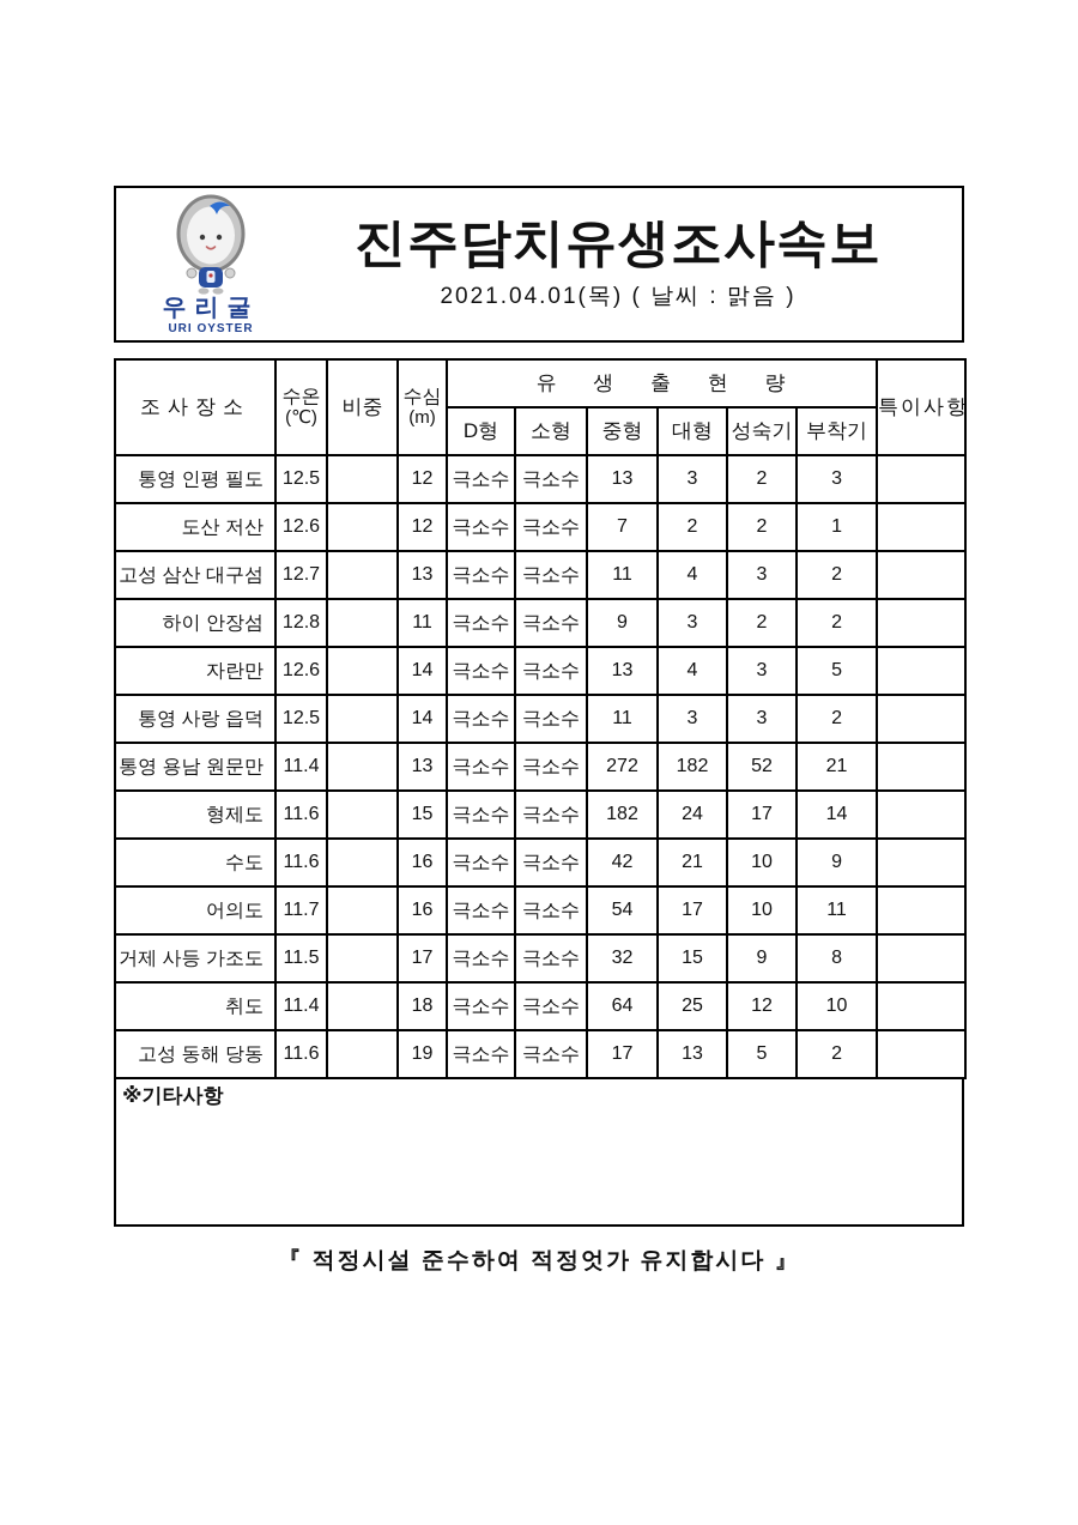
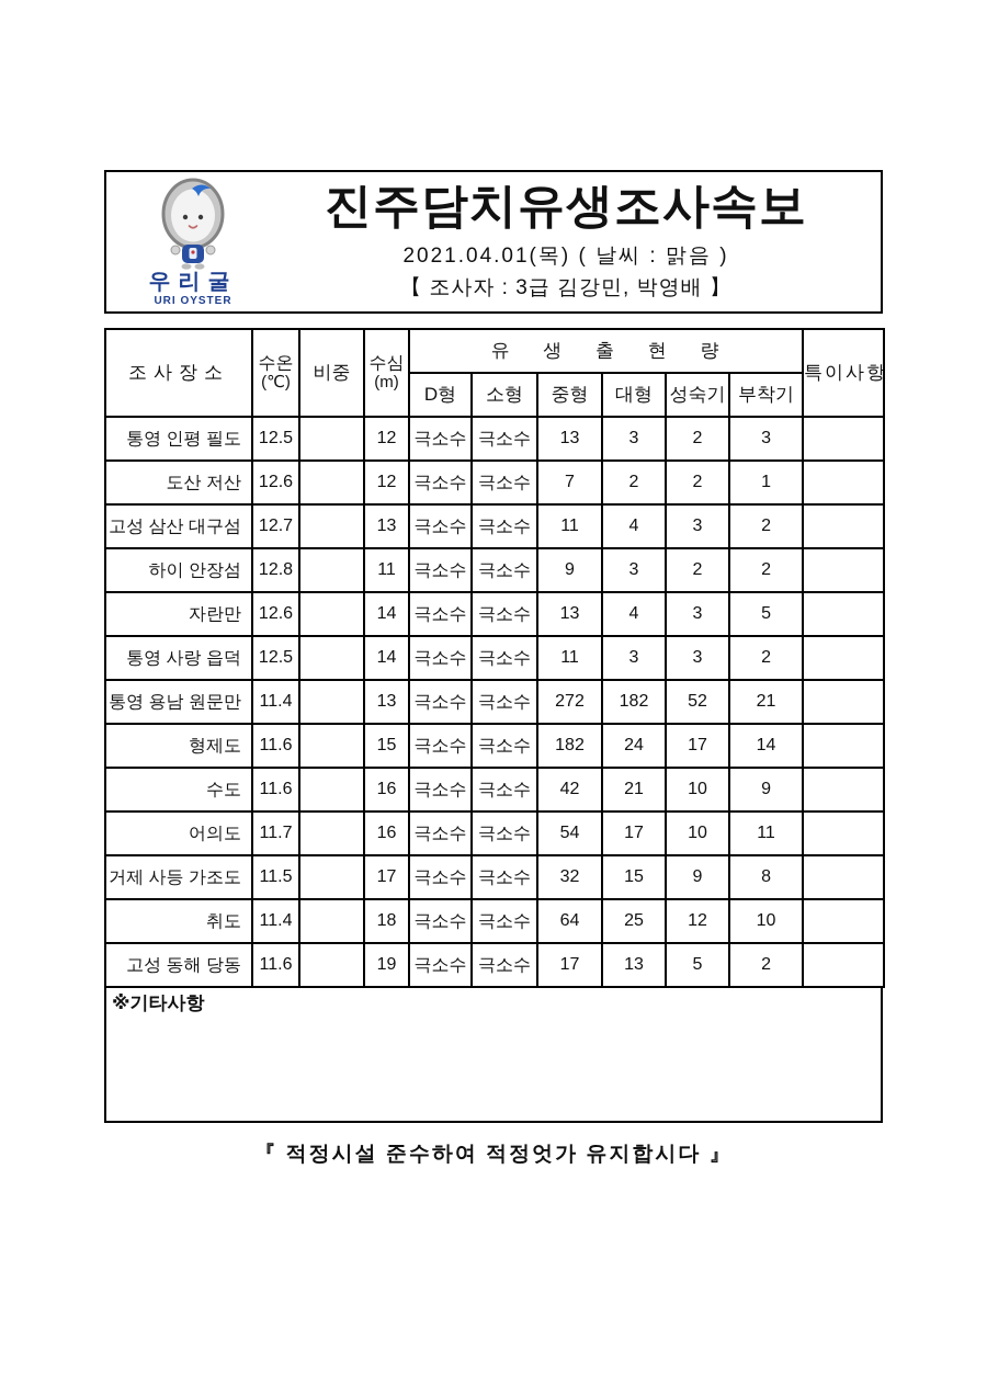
  우리굴
  URI OYSTER
  진주담치유생조사속보
  2021.04.01(목) ( 날씨 : 맑음 )
+ 【 조사자 : 3급 김강민, 박영배 】
  조사장소	수온 (℃)	비중	수심 (m)	유 생 출 현 량	특이사항
  D형	소형	중형	대형	성숙기	부착기
  통영 인평 필도	12.5		12	극소수	극소수	13	3	2	3
  도산 저산	12.6		12	극소수	극소수	7	2	2	1
  고성 삼산 대구섬	12.7		13	극소수	극소수	11	4	3	2
  하이 안장섬	12.8		11	극소수	극소수	9	3	2	2
  자란만	12.6		14	극소수	극소수	13	4	3	5
  통영 사랑 읍덕	12.5		14	극소수	극소수	11	3	3	2
  통영 용남 원문만	11.4		13	극소수	극소수	272	182	52	21
  형제도	11.6		15	극소수	극소수	182	24	17	14
  수도	11.6		16	극소수	극소수	42	21	10	9
  어의도	11.7		16	극소수	극소수	54	17	10	11
  거제 사등 가조도	11.5		17	극소수	극소수	32	15	9	8
  취도	11.4		18	극소수	극소수	64	25	12	10
  고성 동해 당동	11.6		19	극소수	극소수	17	13	5	2
  ※기타사항
  『 적정시설 준수하여 적정엇가 유지합시다 』
